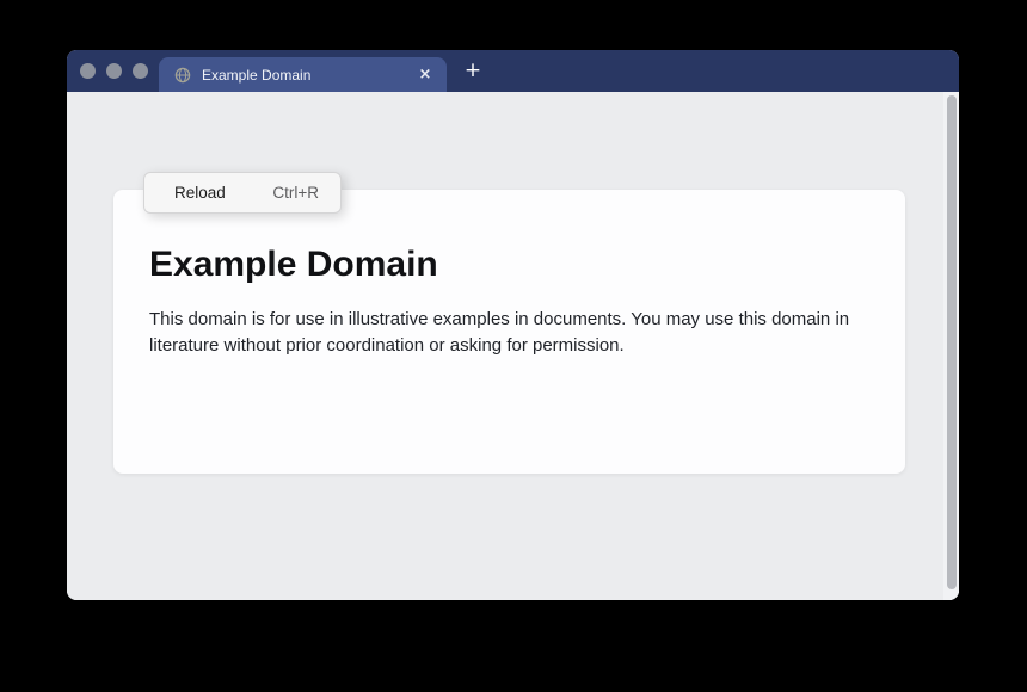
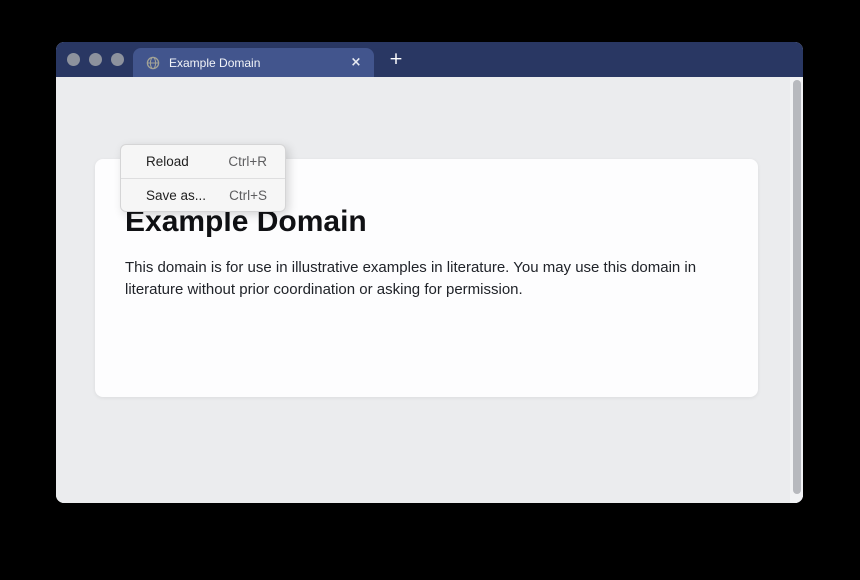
  Example Domain
  ×
  +
  Example Domain
- This domain is for use in illustrative examples in documents. You may use this domain in literature without prior coordination or asking for permission.
+ This domain is for use in illustrative examples in literature. You may use this domain in literature without prior coordination or asking for permission.
  Reload
  Ctrl+R
+ Save as...
+ Ctrl+S
